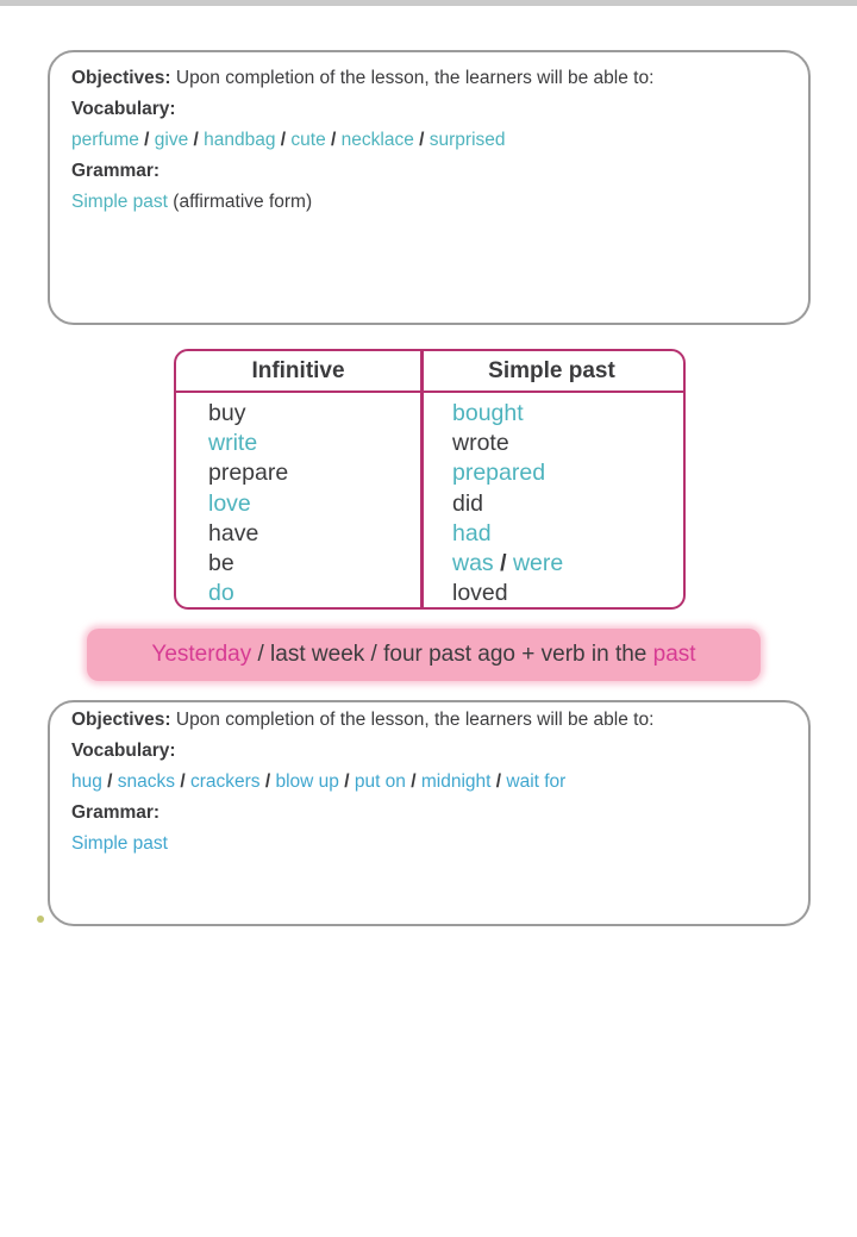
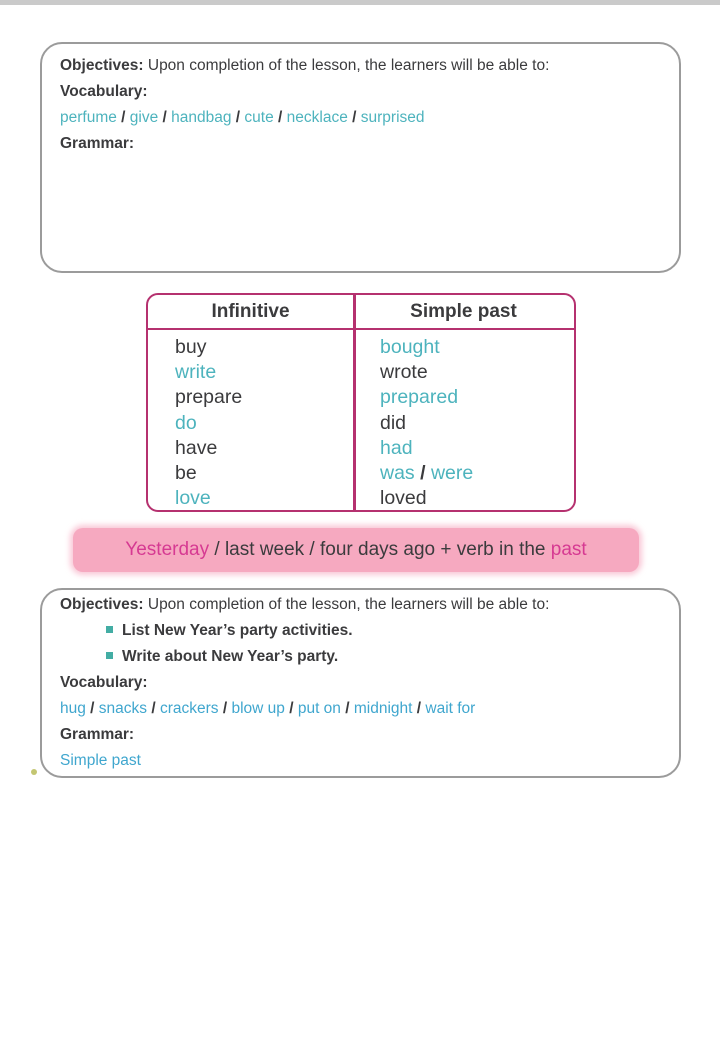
  Objectives: Upon completion of the lesson, the learners will be able to:
  Vocabulary:
  perfume / give / handbag / cute / necklace / surprised
  Grammar:
- Simple past (affirmative form)
  Infinitive
  Simple past
  buy
  bought
  write
  wrote
  prepare
  prepared
- love
+ do
  did
  have
  had
  be
  was / were
- do
+ love
  loved
  Yesterday
- / last week / four past ago + verb in the
+ / last week / four days ago + verb in the
  past
  Objectives: Upon completion of the lesson, the learners will be able to:
+ List New Year’s party activities.
+ Write about New Year’s party.
  Vocabulary:
  hug / snacks / crackers / blow up / put on / midnight / wait for
  Grammar:
  Simple past
